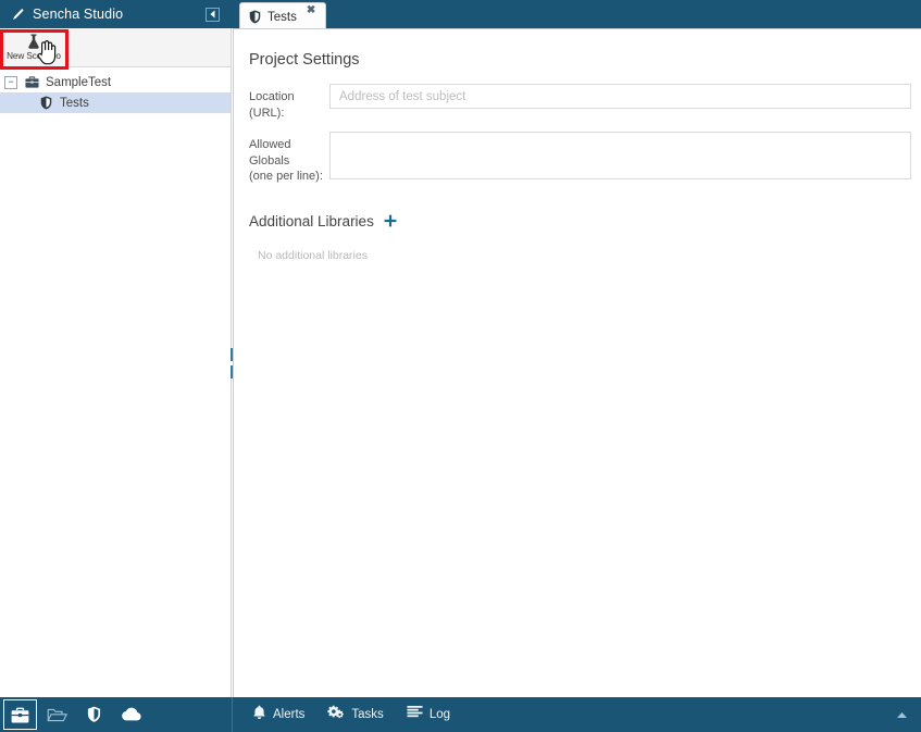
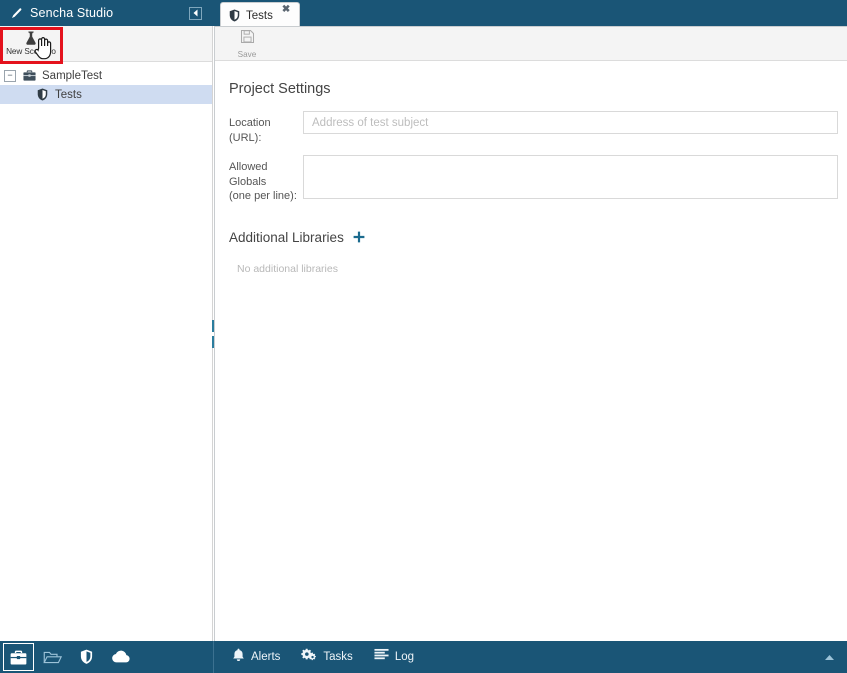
  Sencha Studio
  −
  SampleTest
  Tests
  Tests
  ✖
+ Save
  Project Settings
  Location (URL):
  Address of test subject
  Allowed Globals
  (one per line):
  Additional Libraries
  No additional libraries
  Alerts
  Tasks
  Log
